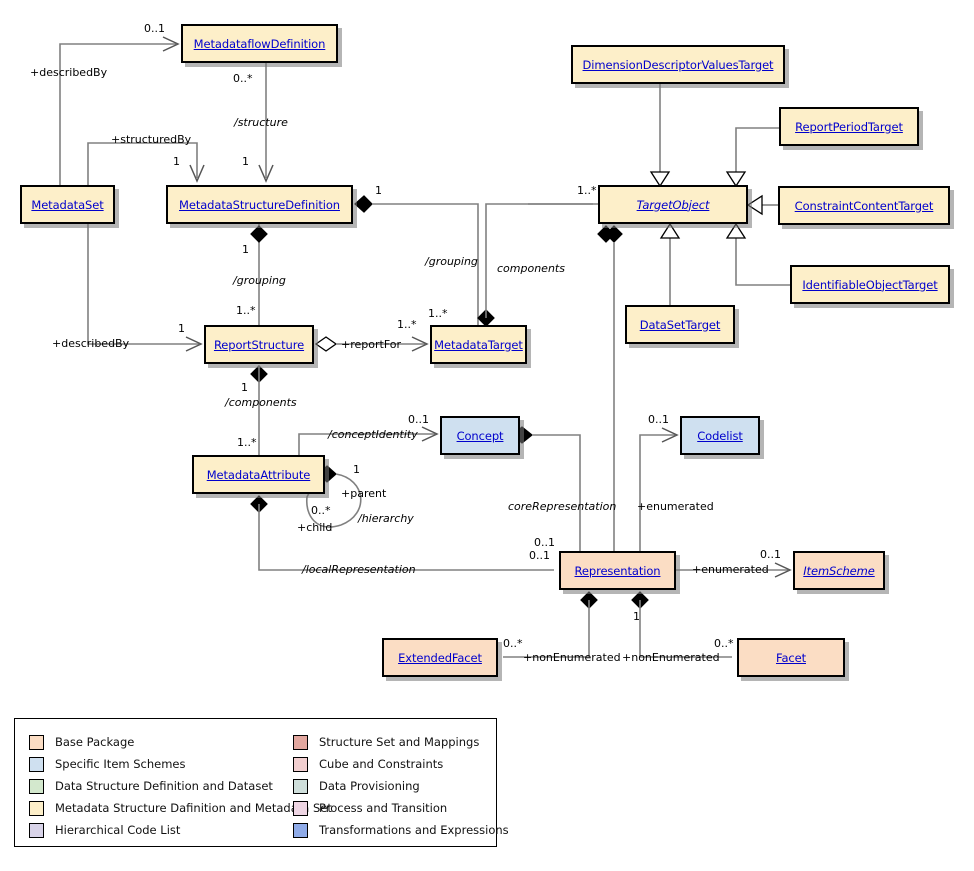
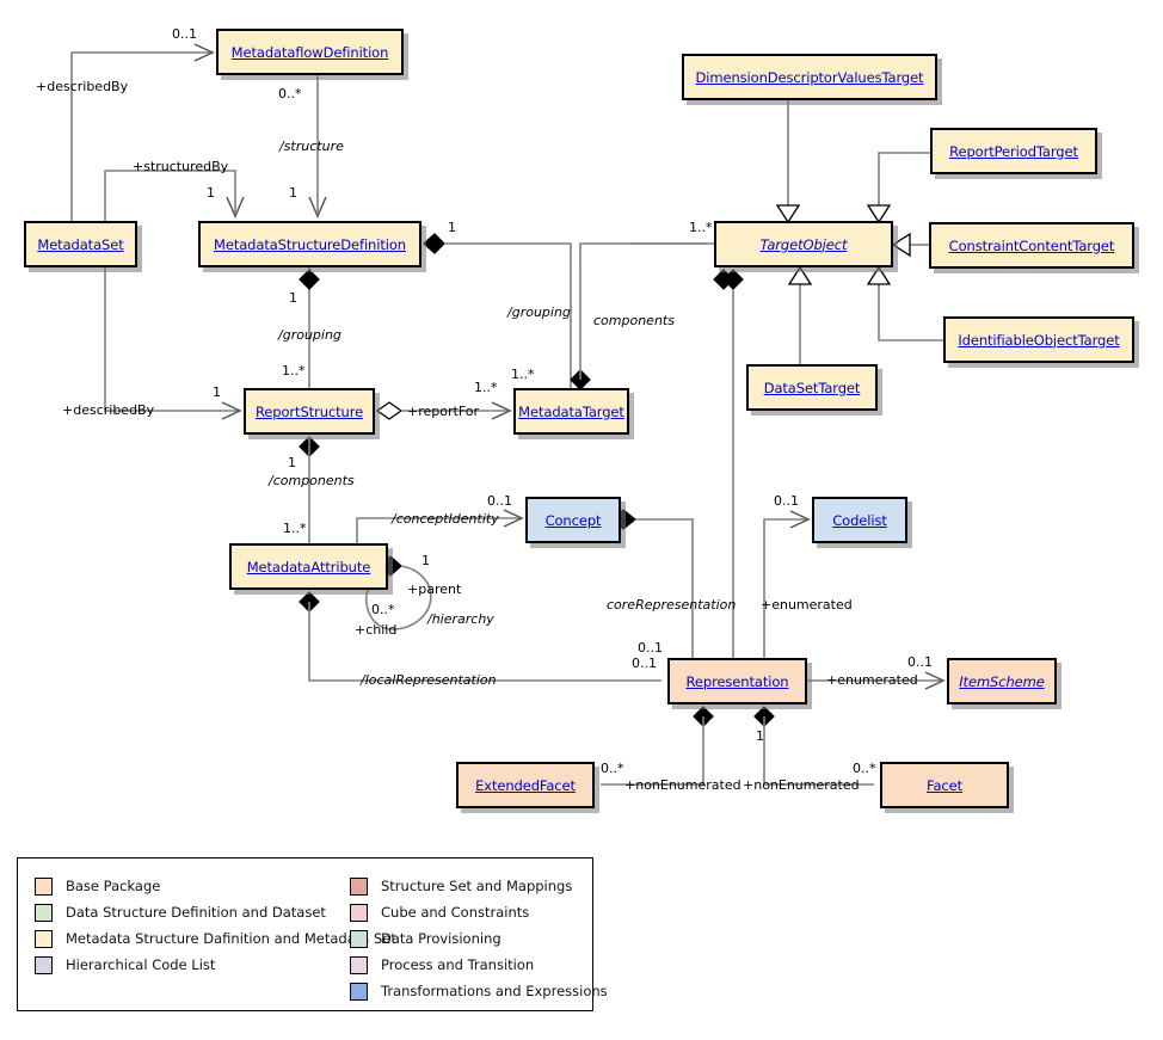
  MetadataflowDefinition
  MetadataSet
  MetadataStructureDefinition
  ReportStructure
  MetadataTarget
  MetadataAttribute
  DimensionDescriptorValuesTarget
  ReportPeriodTarget
  TargetObject
  ConstraintContentTarget
  IdentifiableObjectTarget
  DataSetTarget
  Concept
  Codelist
  Representation
  ItemScheme
  ExtendedFacet
  Facet
  0..1
  +describedBy
  0..*
  /structure
  +structuredBy
  1
  1
  1
  1
  /grouping
  1..*
  /grouping
  1..*
  components
  1..*
  +describedBy
  1
  +reportFor
  1..*
  1
  /components
  1..*
  /conceptIdentity
  0..1
  1
  +parent
  0..*
  /hierarchy
  +child
  coreRepresentation
  0..1
  0..1
  /localRepresentation
  0..1
  +enumerated
  +enumerated
  0..1
  1
  +nonEnumerated
  0..*
  +nonEnumerated
  0..*
  Base Package
- Specific Item Schemes
  Data Structure Definition and Dataset
  Metadata Structure Dafinition and Metad Set
  Hierarchical Code List
  Structure Set and Mappings
  Cube and Constraints
  Data Provisioning
  Process and Transition
  Transformations and Expressions
